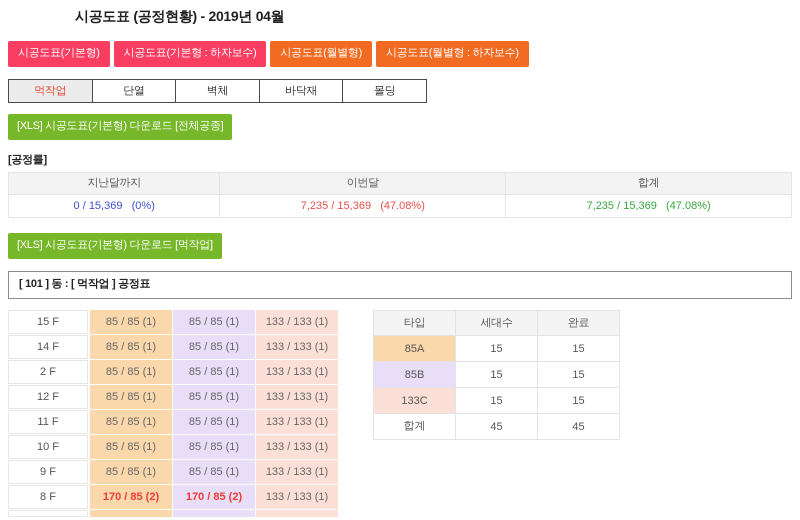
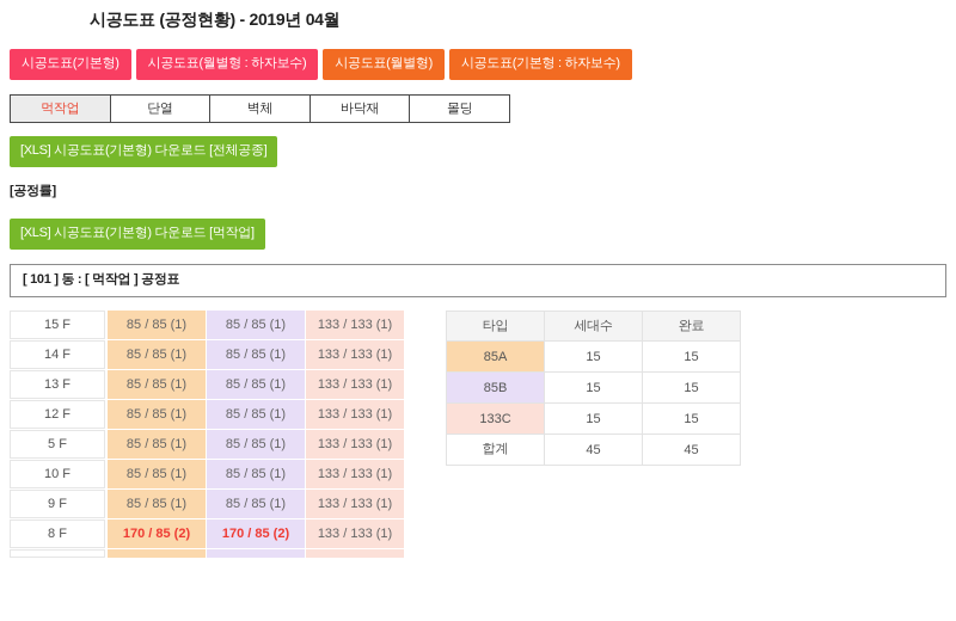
  시공도표 (공정현황) - 2019년 04월
  시공도표(기본형)
- 시공도표(기본형 : 하자보수)
+ 시공도표(월별형 : 하자보수)
  시공도표(월별형)
- 시공도표(월별형 : 하자보수)
+ 시공도표(기본형 : 하자보수)
  먹작업
  단열
  벽체
  바닥재
  몰딩
  [XLS] 시공도표(기본형) 다운로드 [전체공종]
  [공정률]
- 지난달까지	이번달	합계
- 0 / 15,369 (0%)	7,235 / 15,369 (47.08%)	7,235 / 15,369 (47.08%)
  [XLS] 시공도표(기본형) 다운로드 [먹작업]
  [ 101 ] 동 : [ 먹작업 ] 공정표
  15 F
  85 / 85 (1)
  85 / 85 (1)
  133 / 133 (1)
  14 F
  85 / 85 (1)
  85 / 85 (1)
  133 / 133 (1)
- 2 F
+ 13 F
  85 / 85 (1)
  85 / 85 (1)
  133 / 133 (1)
  12 F
  85 / 85 (1)
  85 / 85 (1)
  133 / 133 (1)
- 11 F
+ 5 F
  85 / 85 (1)
  85 / 85 (1)
  133 / 133 (1)
  10 F
  85 / 85 (1)
  85 / 85 (1)
  133 / 133 (1)
  9 F
  85 / 85 (1)
  85 / 85 (1)
  133 / 133 (1)
  8 F
  170 / 85 (2)
  170 / 85 (2)
  133 / 133 (1)
  타입	세대수	완료
  85A	15	15
  85B	15	15
  133C	15	15
  합계	45	45
